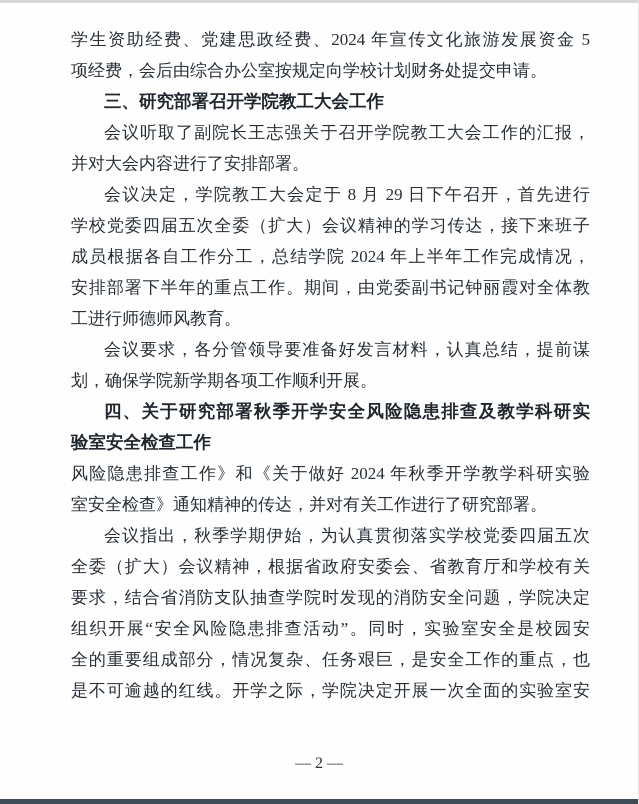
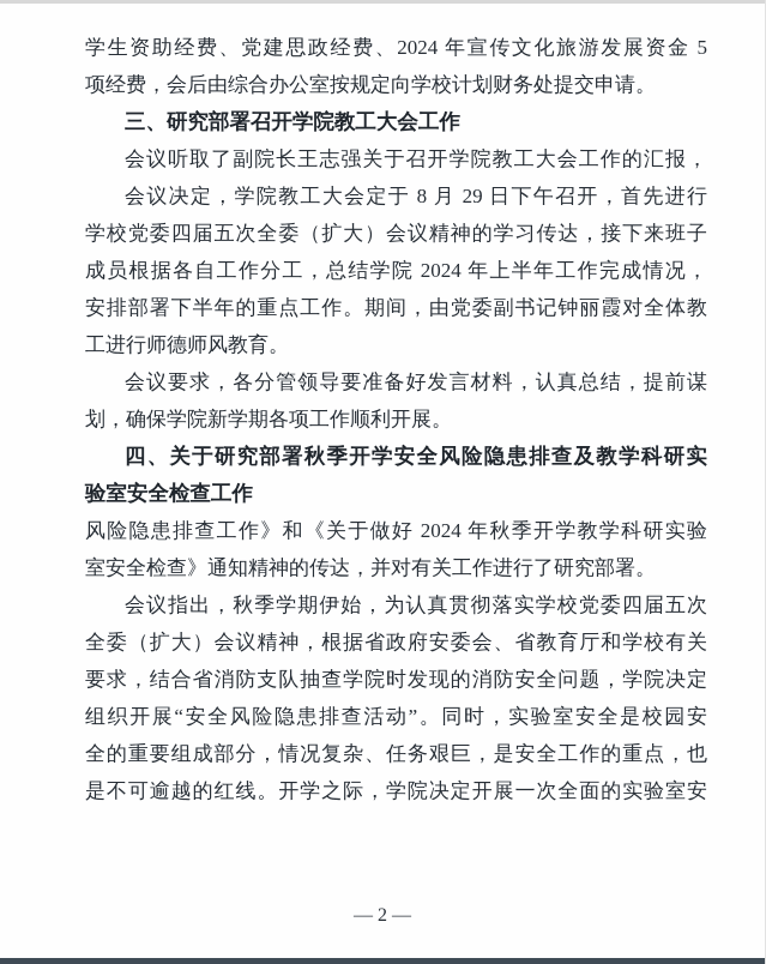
  学生资助经费、党建思政经费、2024 年宣传文化旅游发展资金 5
  项经费，会后由综合办公室按规定向学校计划财务处提交申请。
  三、研究部署召开学院教工大会工作
  会议听取了副院长王志强关于召开学院教工大会工作的汇报，
- 并对大会内容进行了安排部署。
  会议决定，学院教工大会定于 8 月 29 日下午召开，首先进行
  学校党委四届五次全委（扩大）会议精神的学习传达，接下来班子
  成员根据各自工作分工，总结学院 2024 年上半年工作完成情况，
  安排部署下半年的重点工作。期间，由党委副书记钟丽霞对全体教
  工进行师德师风教育。
  会议要求，各分管领导要准备好发言材料，认真总结，提前谋
  划，确保学院新学期各项工作顺利开展。
  四、关于研究部署秋季开学安全风险隐患排查及教学科研实
  验室安全检查工作
  风险隐患排查工作》和《关于做好 2024 年秋季开学教学科研实验
  室安全检查》通知精神的传达，并对有关工作进行了研究部署。
  会议指出，秋季学期伊始，为认真贯彻落实学校党委四届五次
  全委（扩大）会议精神，根据省政府安委会、省教育厅和学校有关
  要求，结合省消防支队抽查学院时发现的消防安全问题，学院决定
  组织开展“安全风险隐患排查活动”。同时，实验室安全是校园安
  全的重要组成部分，情况复杂、任务艰巨，是安全工作的重点，也
  是不可逾越的红线。开学之际，学院决定开展一次全面的实验室安
  — 2 —
